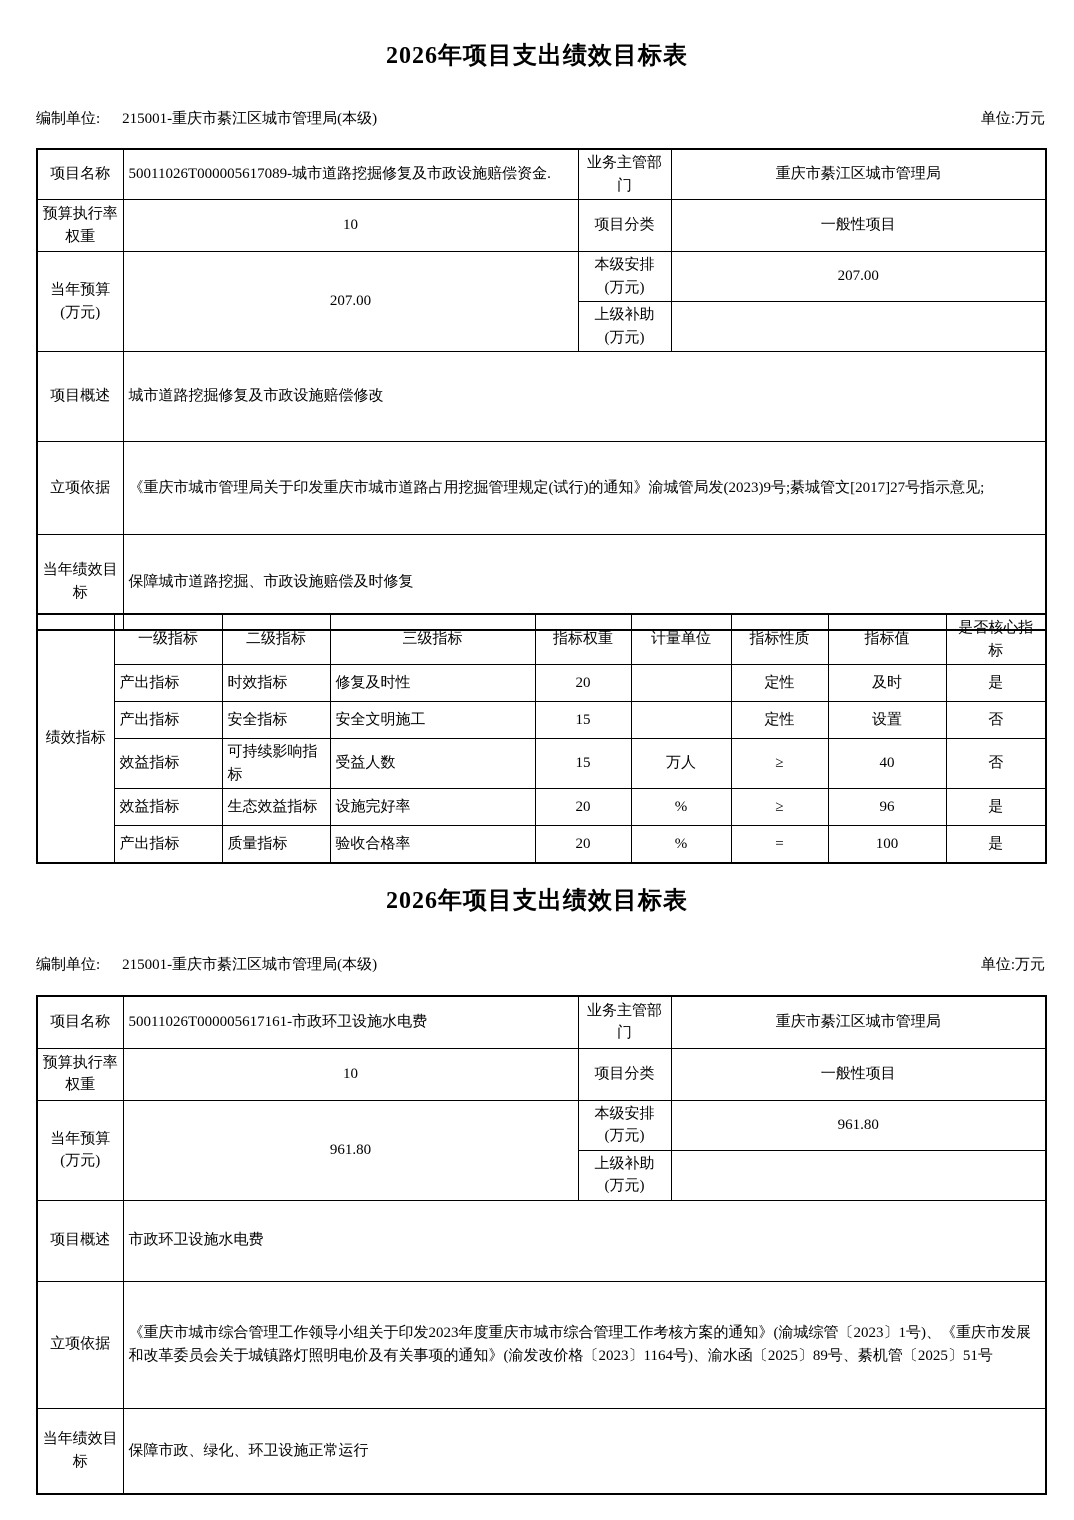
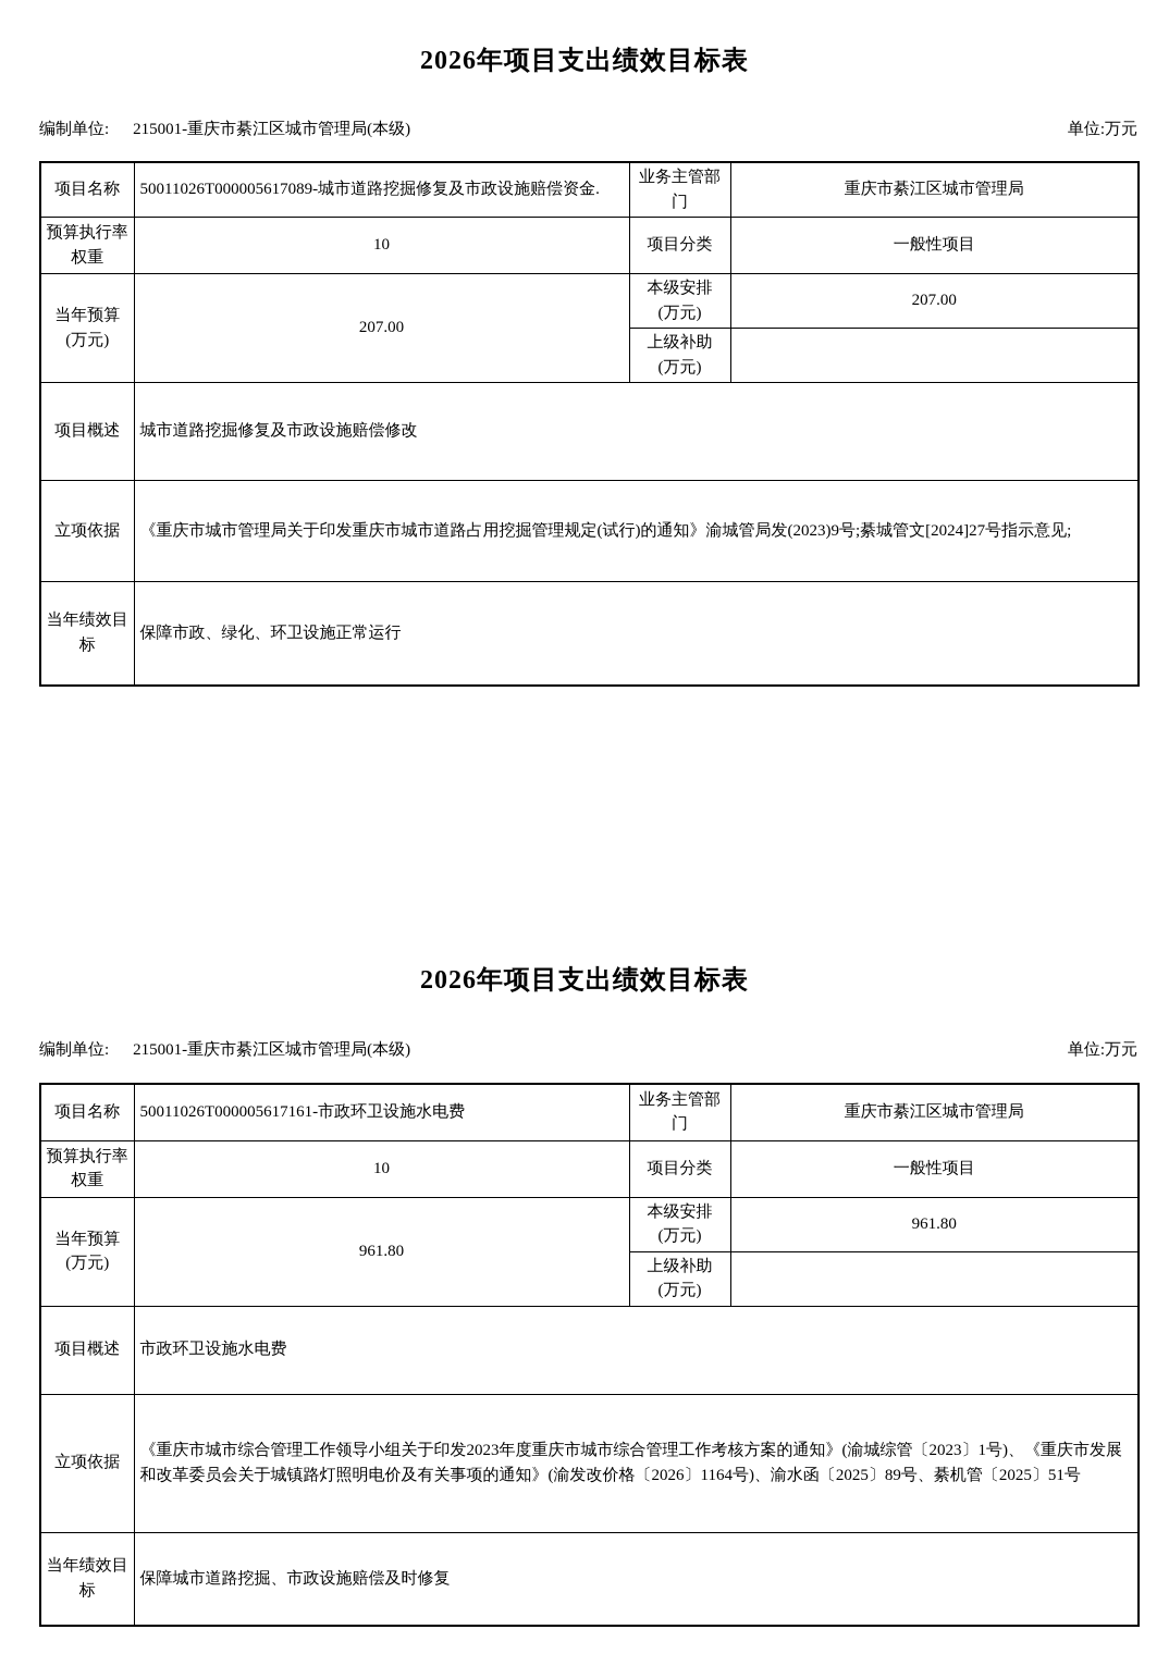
  2026年项目支出绩效目标表
  编制单位:
  215001-重庆市綦江区城市管理局(本级)
  单位:万元
  项目名称	50011026T000005617089-城市道路挖掘修复及市政设施赔偿资金.	业务主管部门	重庆市綦江区城市管理局
  预算执行率权重	10	项目分类	一般性项目
  当年预算 (万元)	207.00	本级安排 (万元)	207.00
  上级补助 (万元)
  项目概述	城市道路挖掘修复及市政设施赔偿修改
- 立项依据	《重庆市城市管理局关于印发重庆市城市道路占用挖掘管理规定(试行)的通知》渝城管局发(2023)9号;綦城管文[2017]27号指示意见;
+ 立项依据	《重庆市城市管理局关于印发重庆市城市道路占用挖掘管理规定(试行)的通知》渝城管局发(2023)9号;綦城管文[2024]27号指示意见;
- 当年绩效目标	保障城市道路挖掘、市政设施赔偿及时修复
+ 当年绩效目标	保障市政、绿化、环卫设施正常运行
- 绩效指标	一级指标	二级指标	三级指标	指标权重	计量单位	指标性质	指标值	是否核心指标
- 产出指标	时效指标	修复及时性	20		定性	及时	是
- 产出指标	安全指标	安全文明施工	15		定性	设置	否
- 效益指标	可持续影响指标	受益人数	15	万人	≥	40	否
- 效益指标	生态效益指标	设施完好率	20	%	≥	96	是
- 产出指标	质量指标	验收合格率	20	%	=	100	是
  2026年项目支出绩效目标表
  编制单位:
  215001-重庆市綦江区城市管理局(本级)
  单位:万元
  项目名称	50011026T000005617161-市政环卫设施水电费	业务主管部门	重庆市綦江区城市管理局
  预算执行率权重	10	项目分类	一般性项目
  当年预算 (万元)	961.80	本级安排 (万元)	961.80
  上级补助 (万元)
  项目概述	市政环卫设施水电费
- 立项依据	《重庆市城市综合管理工作领导小组关于印发2023年度重庆市城市综合管理工作考核方案的通知》(渝城综管〔2023〕1号)、《重庆市发展和改革委员会关于城镇路灯照明电价及有关事项的通知》(渝发改价格〔2023〕1164号)、渝水函〔2025〕89号、綦机管〔2025〕51号
+ 立项依据	《重庆市城市综合管理工作领导小组关于印发2023年度重庆市城市综合管理工作考核方案的通知》(渝城综管〔2023〕1号)、《重庆市发展和改革委员会关于城镇路灯照明电价及有关事项的通知》(渝发改价格〔2026〕1164号)、渝水函〔2025〕89号、綦机管〔2025〕51号
- 当年绩效目标	保障市政、绿化、环卫设施正常运行
+ 当年绩效目标	保障城市道路挖掘、市政设施赔偿及时修复
